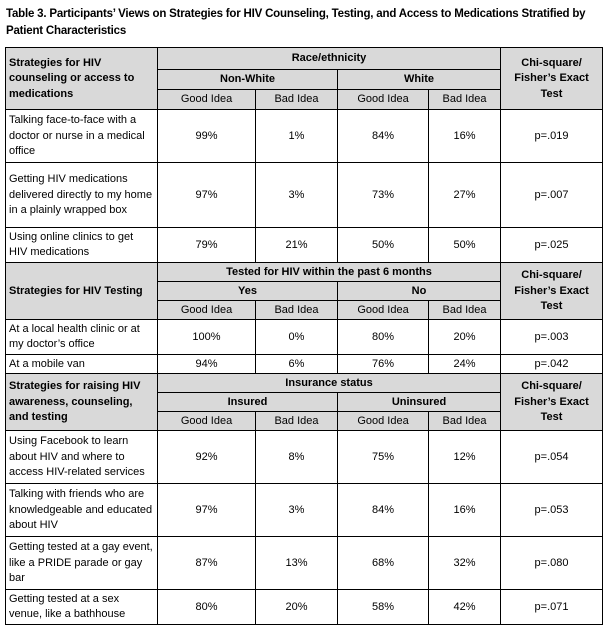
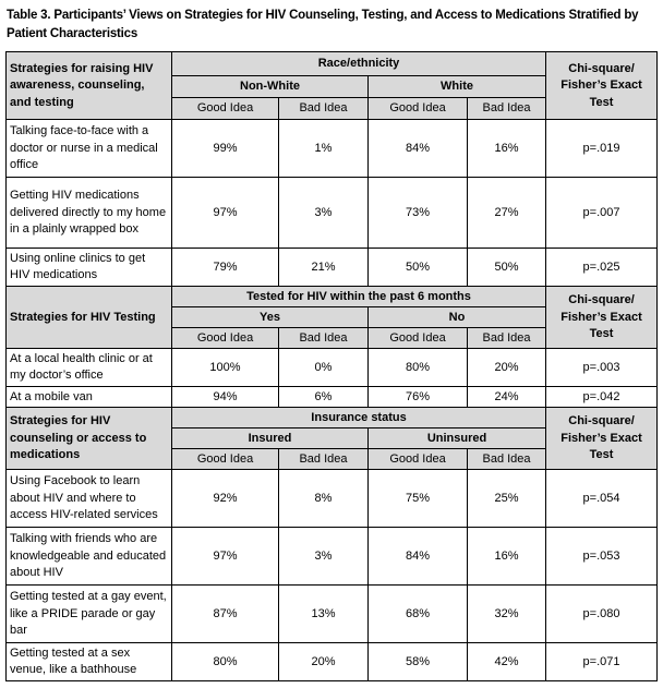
  Table 3. Participants’ Views on Strategies for HIV Counseling, Testing, and Access to Medications Stratified by Patient Characteristics
- Strategies for HIV counseling or access to medications	Race/ethnicity	Chi-square/ Fisher’s Exact Test
+ Strategies for raising HIV awareness, counseling, and testing	Race/ethnicity	Chi-square/ Fisher’s Exact Test
  Non-White	White
  Good Idea	Bad Idea	Good Idea	Bad Idea
  Talking face-to-face with a doctor or nurse in a medical office	99%	1%	84%	16%	p=.019
  Getting HIV medications delivered directly to my home in a plainly wrapped box	97%	3%	73%	27%	p=.007
  Using online clinics to get HIV medications	79%	21%	50%	50%	p=.025
  Strategies for HIV Testing	Tested for HIV within the past 6 months	Chi-square/ Fisher’s Exact Test
  Yes	No
  Good Idea	Bad Idea	Good Idea	Bad Idea
  At a local health clinic or at my doctor’s office	100%	0%	80%	20%	p=.003
  At a mobile van	94%	6%	76%	24%	p=.042
- Strategies for raising HIV awareness, counseling, and testing	Insurance status	Chi-square/ Fisher’s Exact Test
+ Strategies for HIV counseling or access to medications	Insurance status	Chi-square/ Fisher’s Exact Test
  Insured	Uninsured
  Good Idea	Bad Idea	Good Idea	Bad Idea
- Using Facebook to learn about HIV and where to access HIV-related services	92%	8%	75%	12%	p=.054
+ Using Facebook to learn about HIV and where to access HIV-related services	92%	8%	75%	25%	p=.054
  Talking with friends who are knowledgeable and educated about HIV	97%	3%	84%	16%	p=.053
  Getting tested at a gay event, like a PRIDE parade or gay bar	87%	13%	68%	32%	p=.080
  Getting tested at a sex venue, like a bathhouse	80%	20%	58%	42%	p=.071
